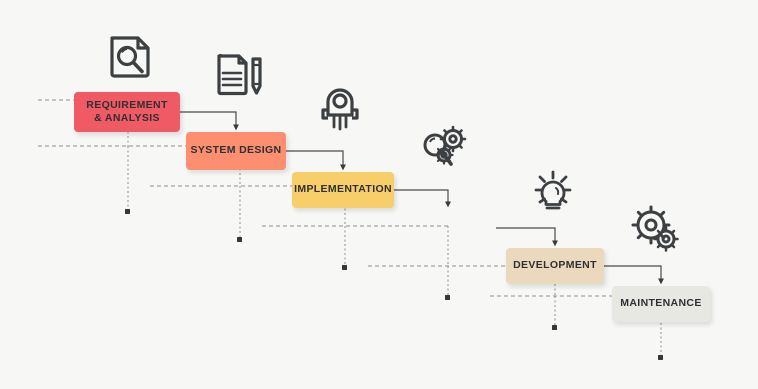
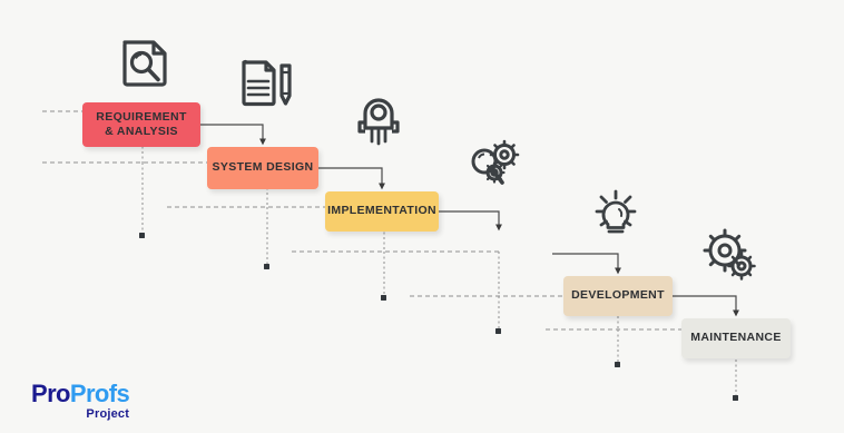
  REQUIREMENT
  & ANALYSIS
  SYSTEM DESIGN
  IMPLEMENTATION
  DEVELOPMENT
  MAINTENANCE
+ ProProfs
+ Project
